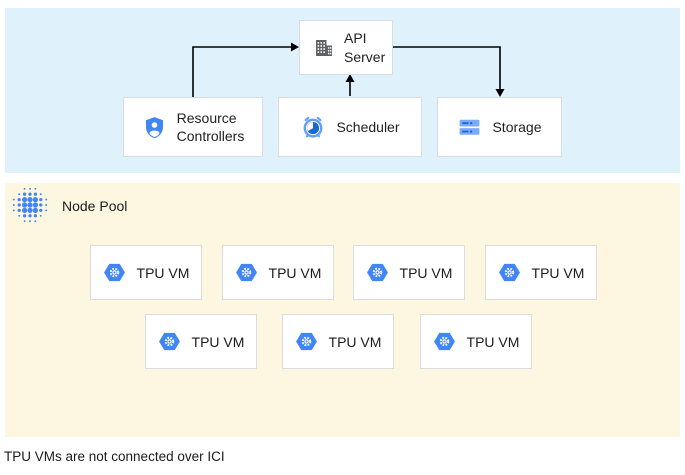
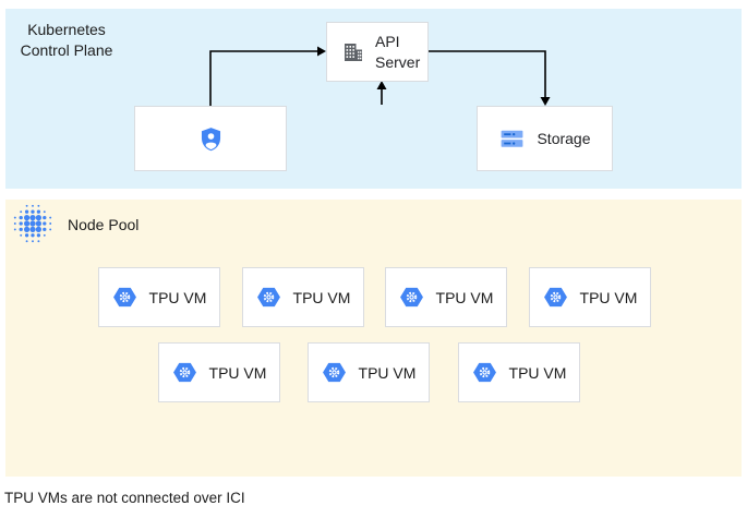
+ Kubernetes
+ Control Plane
  API
  Server
- Resource
- Controllers
- Scheduler
  Storage
  Node Pool
  TPU VM
  TPU VM
  TPU VM
  TPU VM
  TPU VM
  TPU VM
  TPU VM
  TPU VMs are not connected over ICI
